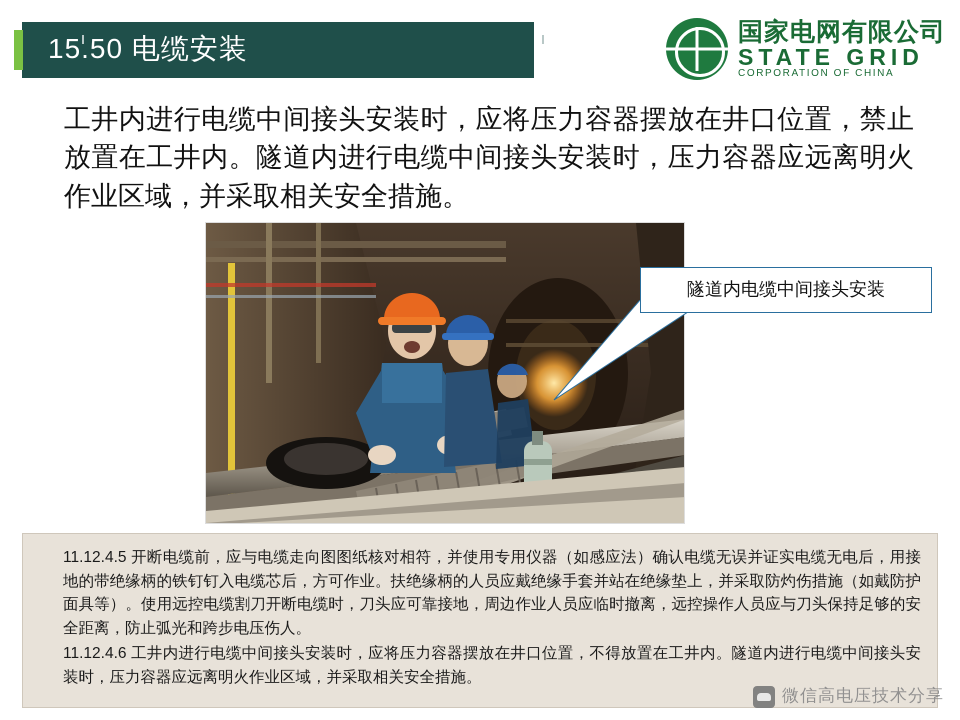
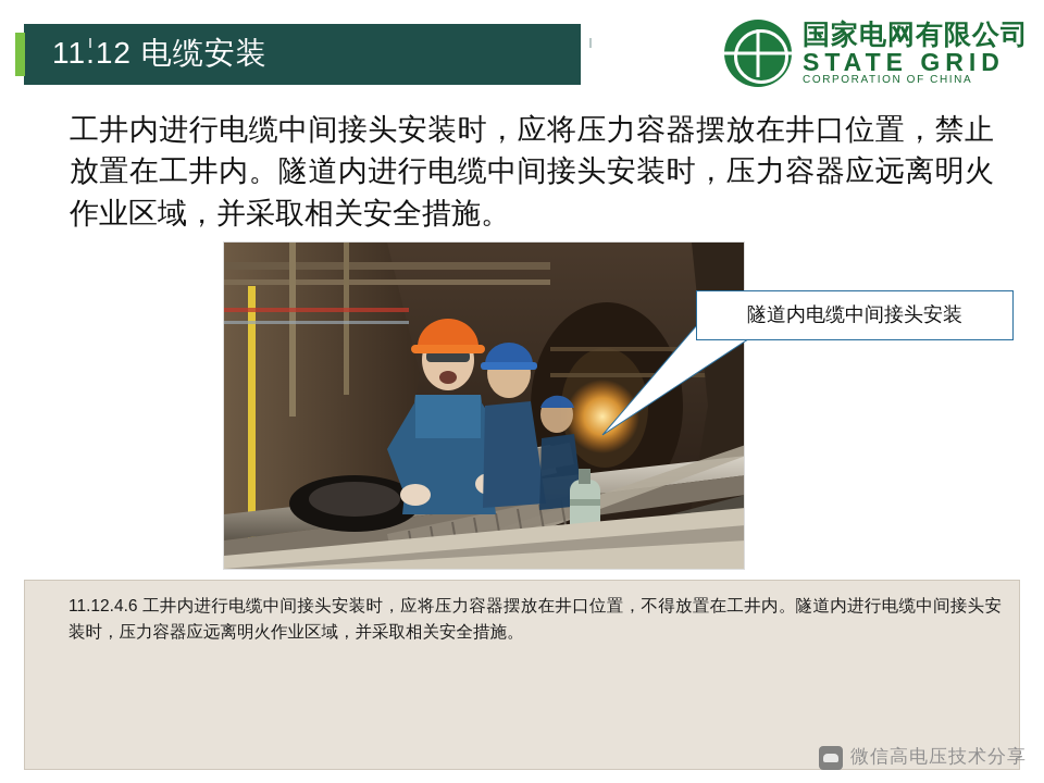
- 15.50 电缆安装
+ 11.12 电缆安装
  国家电网有限公司
  STATE GRID
  CORPORATION OF CHINA
  工井内进行电缆中间接头安装时，应将压力容器摆放在井口位置，禁止放置在工井内。隧道内进行电缆中间接头安装时，压力容器应远离明火作业区域，并采取相关安全措施。
  隧道内电缆中间接头安装
- 11.12.4.5 开断电缆前，应与电缆走向图图纸核对相符，并使用专用仪器（如感应法）确认电缆无误并证实电缆无电后，用接地的带绝缘柄的铁钉钉入电缆芯后，方可作业。扶绝缘柄的人员应戴绝缘手套并站在绝缘垫上，并采取防灼伤措施（如戴防护面具等）。使用远控电缆割刀开断电缆时，刀头应可靠接地，周边作业人员应临时撤离，远控操作人员应与刀头保持足够的安全距离，防止弧光和跨步电压伤人。
  11.12.4.6 工井内进行电缆中间接头安装时，应将压力容器摆放在井口位置，不得放置在工井内。隧道内进行电缆中间接头安装时，压力容器应远离明火作业区域，并采取相关安全措施。
  微信高电压技术分享
